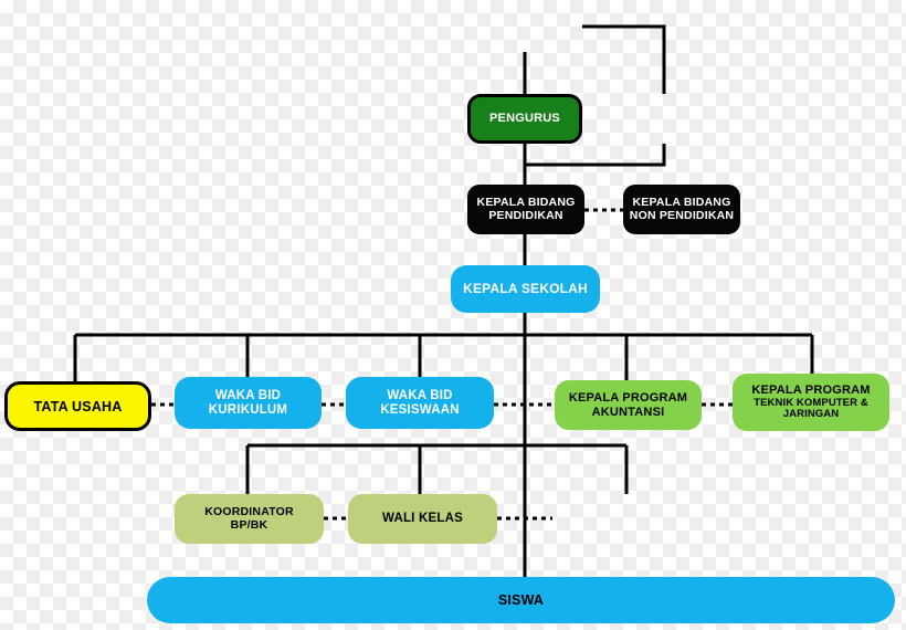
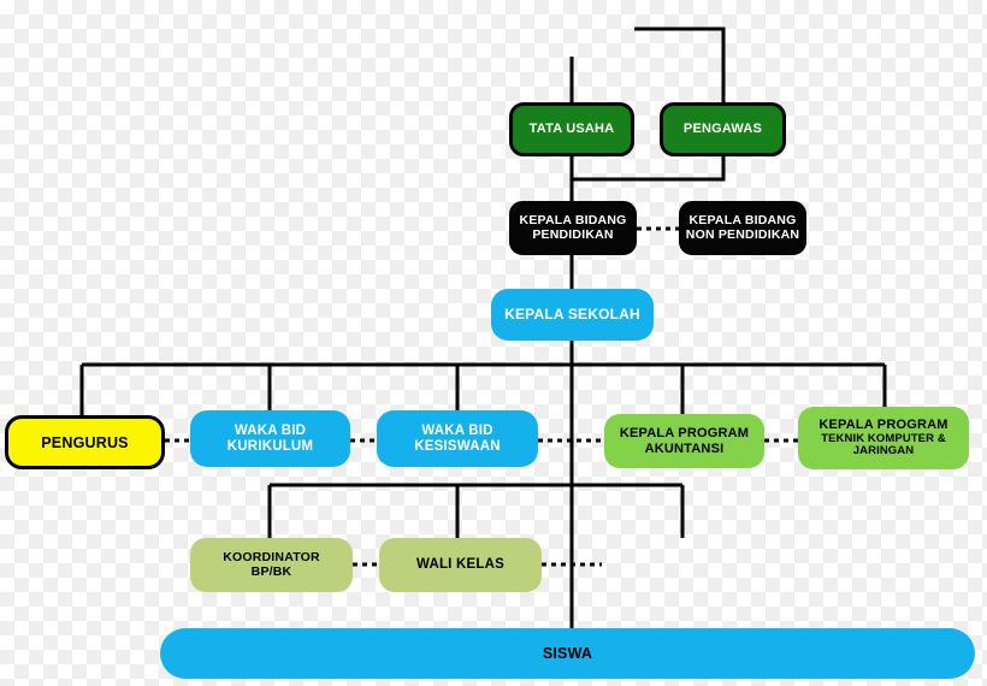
- PENGURUS
+ TATA USAHA
+ PENGAWAS
  KEPALA BIDANG
  PENDIDIKAN
  KEPALA BIDANG
  NON PENDIDIKAN
  KEPALA SEKOLAH
- TATA USAHA
+ PENGURUS
  WAKA BID
  KURIKULUM
  WAKA BID
  KESISWAAN
  KEPALA PROGRAM
  AKUNTANSI
  KEPALA PROGRAM
  TEKNIK KOMPUTER &
  JARINGAN
  KOORDINATOR
  BP/BK
  WALI KELAS
  SISWA
